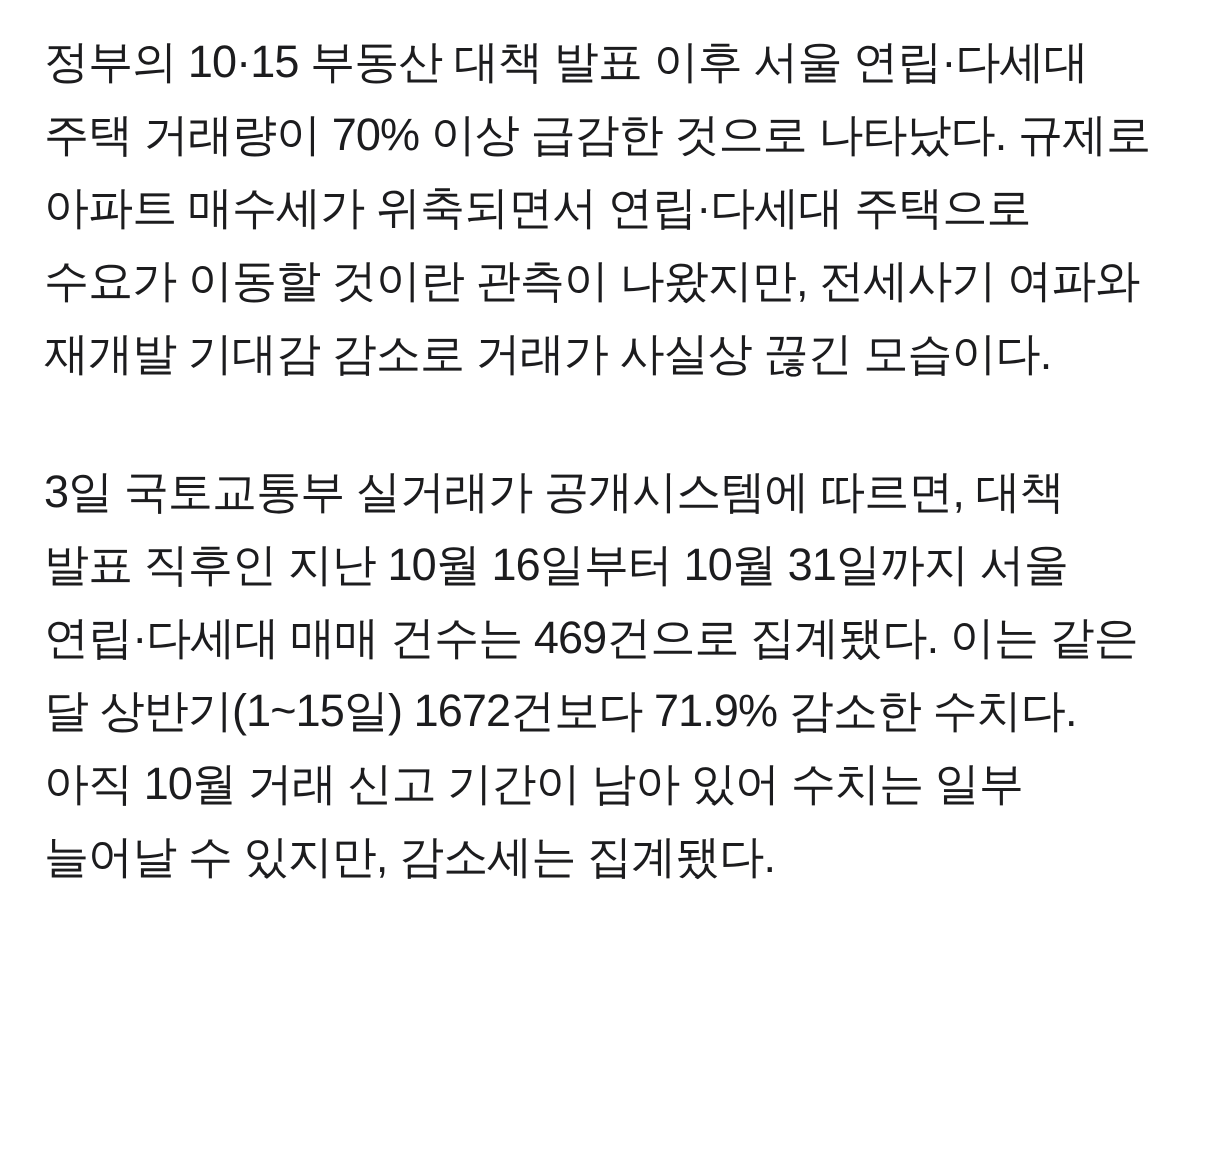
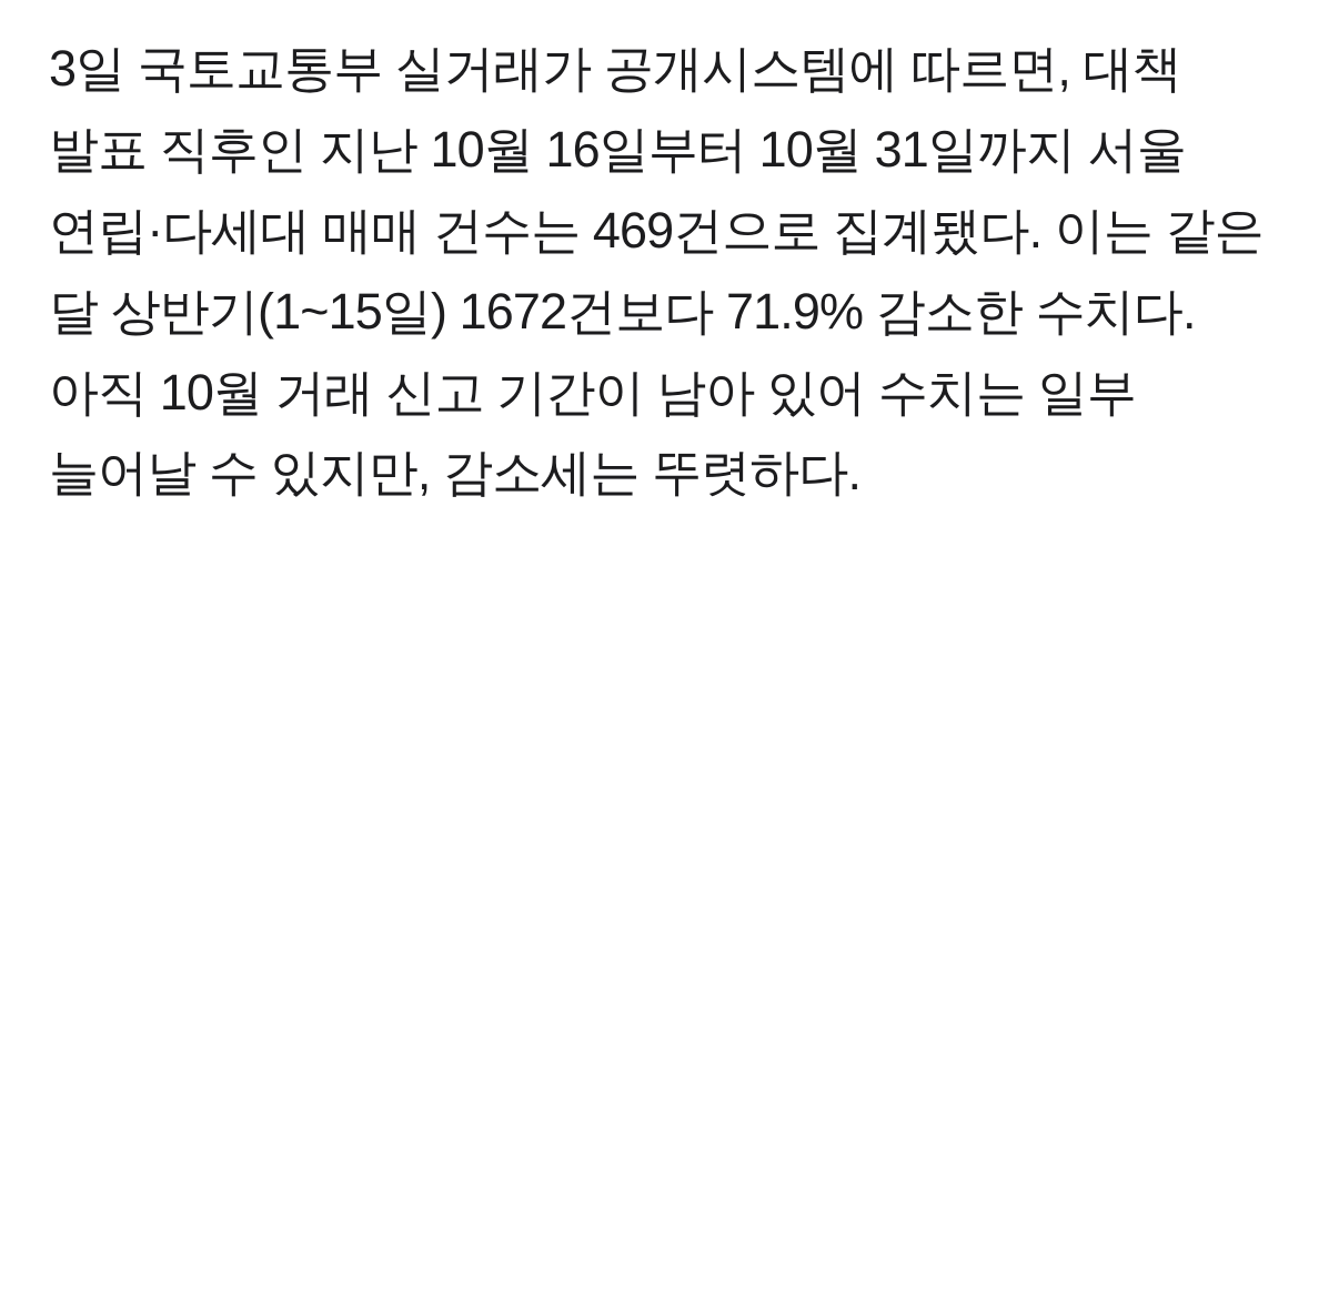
- 정부의 10·15 부동산 대책 발표 이후 서울 연립·다세대 주택 거래량이 70% 이상 급감한 것으로 나타났다. 규제로 아파트 매수세가 위축되면서 연립·다세대 주택으로 수요가 이동할 것이란 관측이 나왔지만, 전세사기 여파와 재개발 기대감 감소로 거래가 사실상 끊긴 모습이다.
- 3일 국토교통부 실거래가 공개시스템에 따르면, 대책 발표 직후인 지난 10월 16일부터 10월 31일까지 서울 연립·다세대 매매 건수는 469건으로 집계됐다. 이는 같은 달 상반기(1~15일) 1672건보다 71.9% 감소한 수치다. 아직 10월 거래 신고 기간이 남아 있어 수치는 일부 늘어날 수 있지만, 감소세는 집계됐다.
+ 3일 국토교통부 실거래가 공개시스템에 따르면, 대책 발표 직후인 지난 10월 16일부터 10월 31일까지 서울 연립·다세대 매매 건수는 469건으로 집계됐다. 이는 같은 달 상반기(1~15일) 1672건보다 71.9% 감소한 수치다. 아직 10월 거래 신고 기간이 남아 있어 수치는 일부 늘어날 수 있지만, 감소세는 뚜렷하다.
